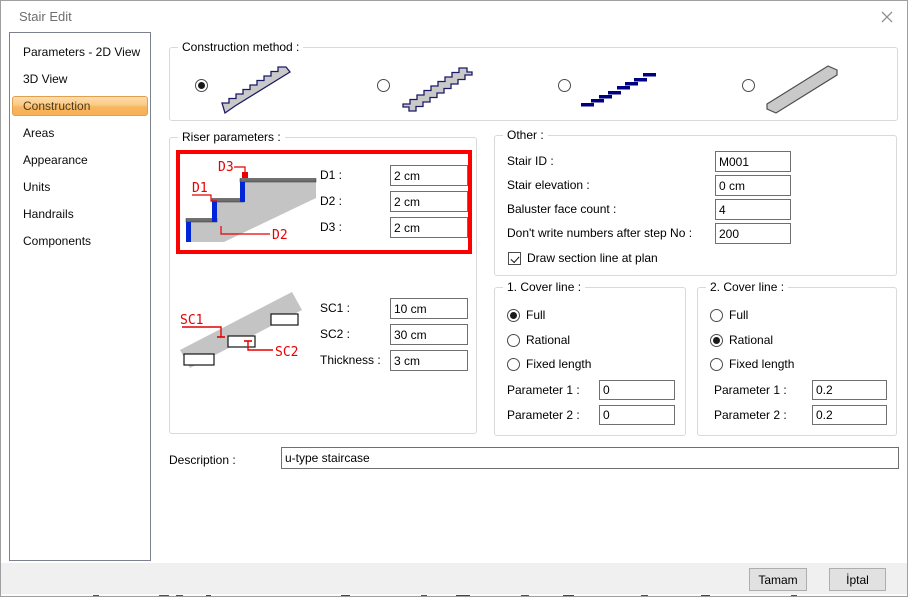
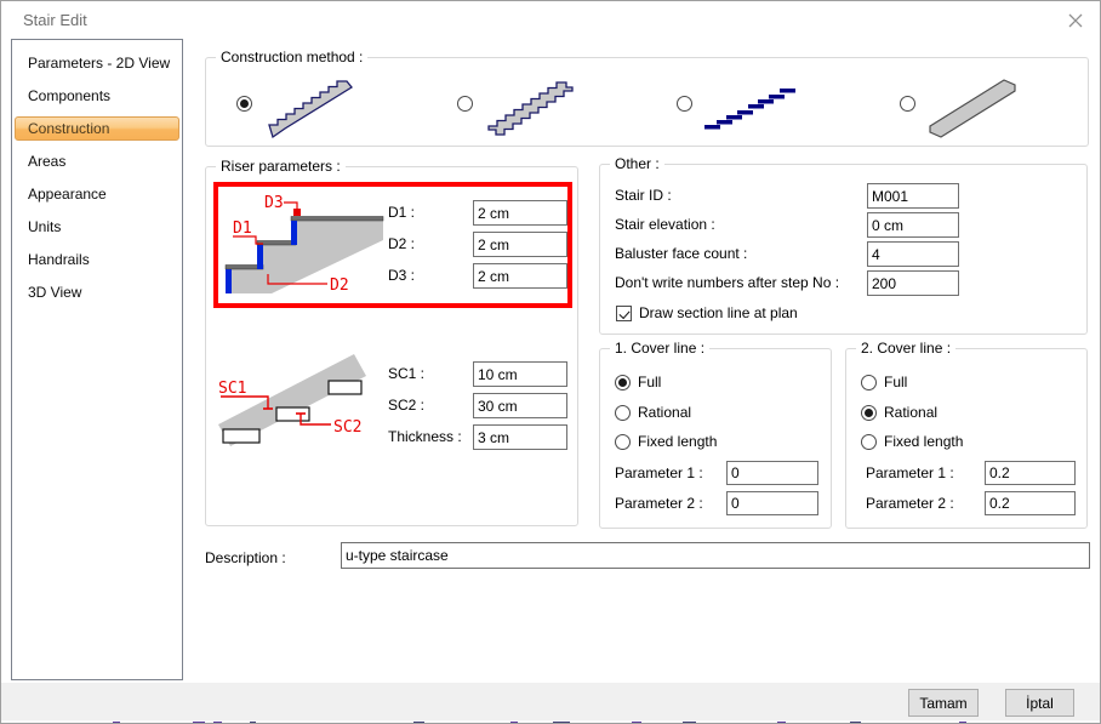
  Stair Edit
  Parameters - 2D View
- 3D View
+ Components
  Construction
  Areas
  Appearance
  Units
  Handrails
- Components
+ 3D View
  Construction method :
  Riser parameters :
  D1
  D3
  D2
  D1 :
  2 cm
  D2 :
  2 cm
  D3 :
  2 cm
  SC1
  SC2
  SC1 :
  10 cm
  SC2 :
  30 cm
  Thickness :
  3 cm
  Other :
  Stair ID :
  M001
  Stair elevation :
  0 cm
  Baluster face count :
  4
  Don't write numbers after step No :
  200
  Draw section line at plan
  1. Cover line :
  Full
  Rational
  Fixed length
  Parameter 1 :
  0
  Parameter 2 :
  0
  2. Cover line :
  Full
  Rational
  Fixed length
  Parameter 1 :
  0.2
  Parameter 2 :
  0.2
  Description :
  u-type staircase
  Tamam
  İptal
